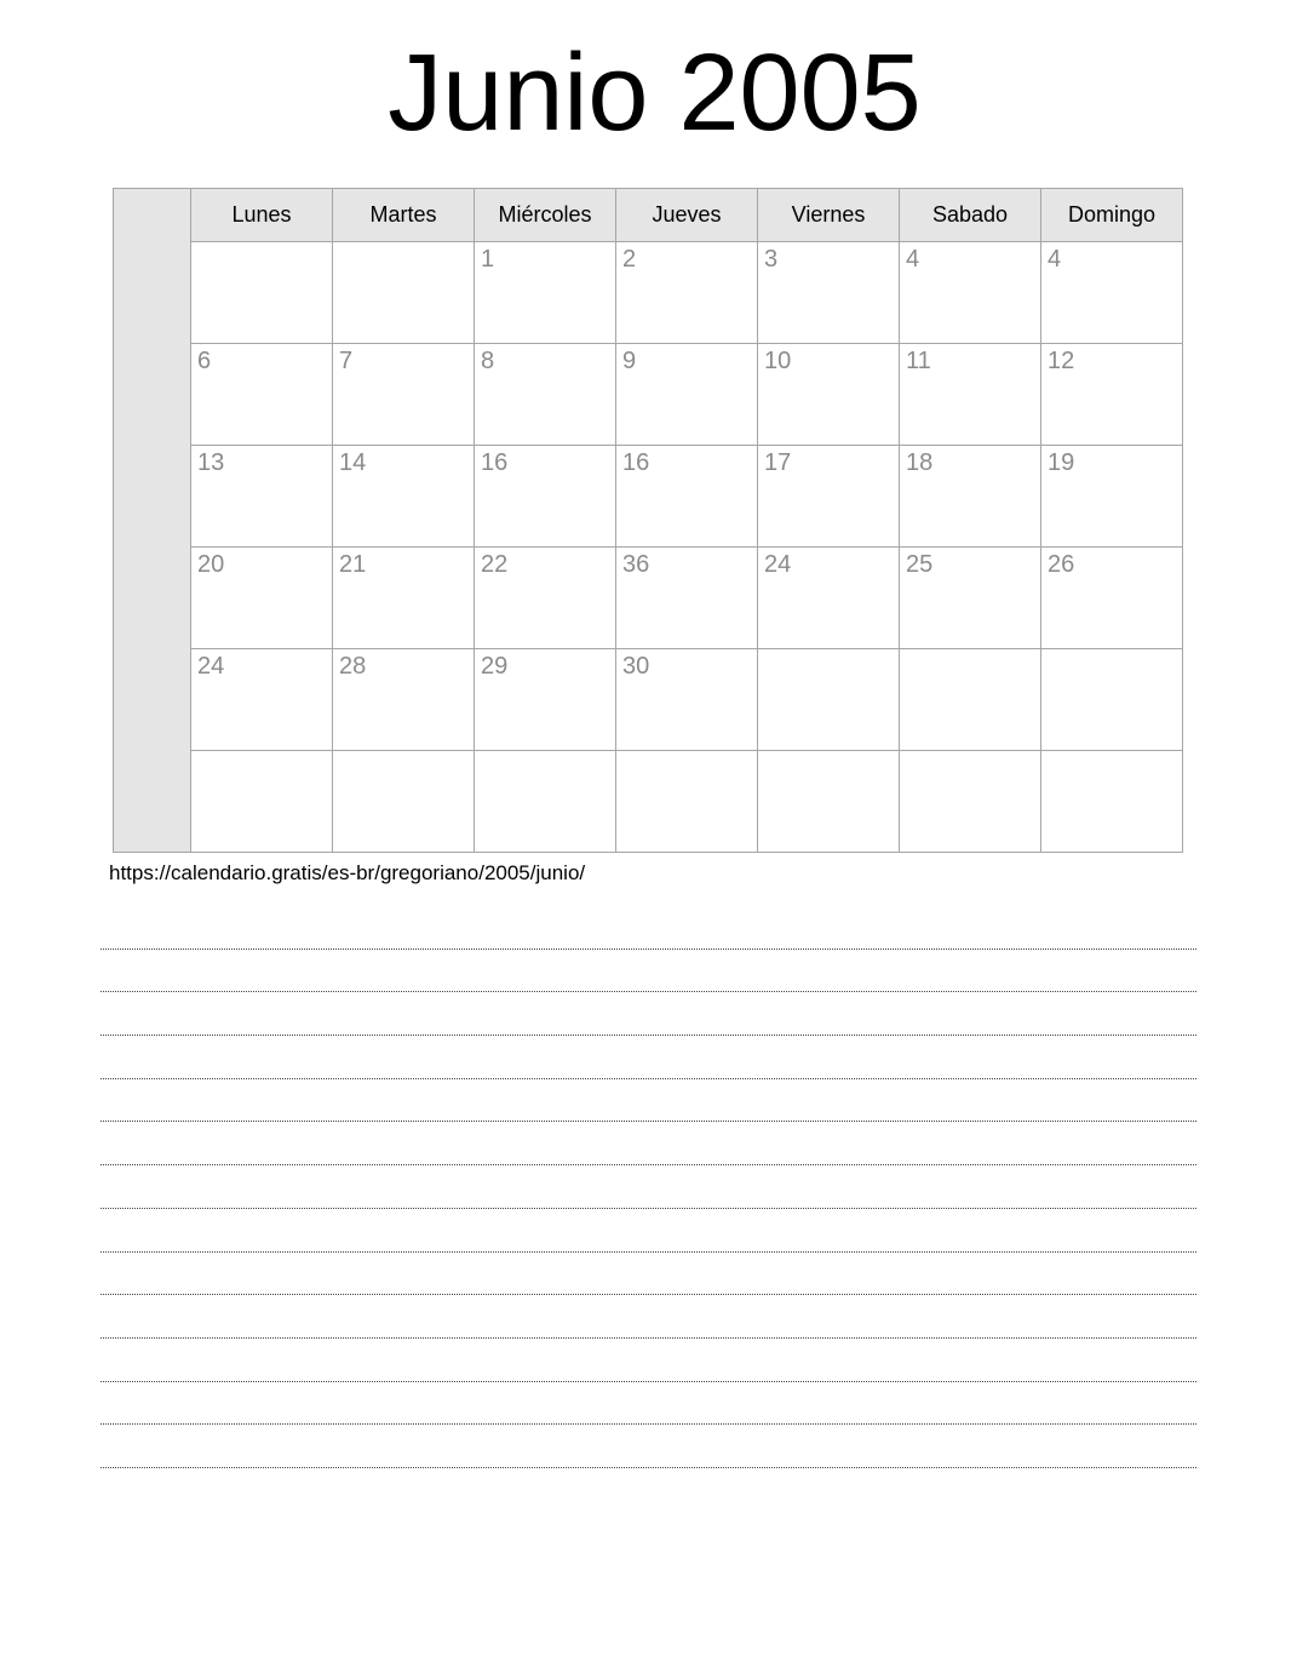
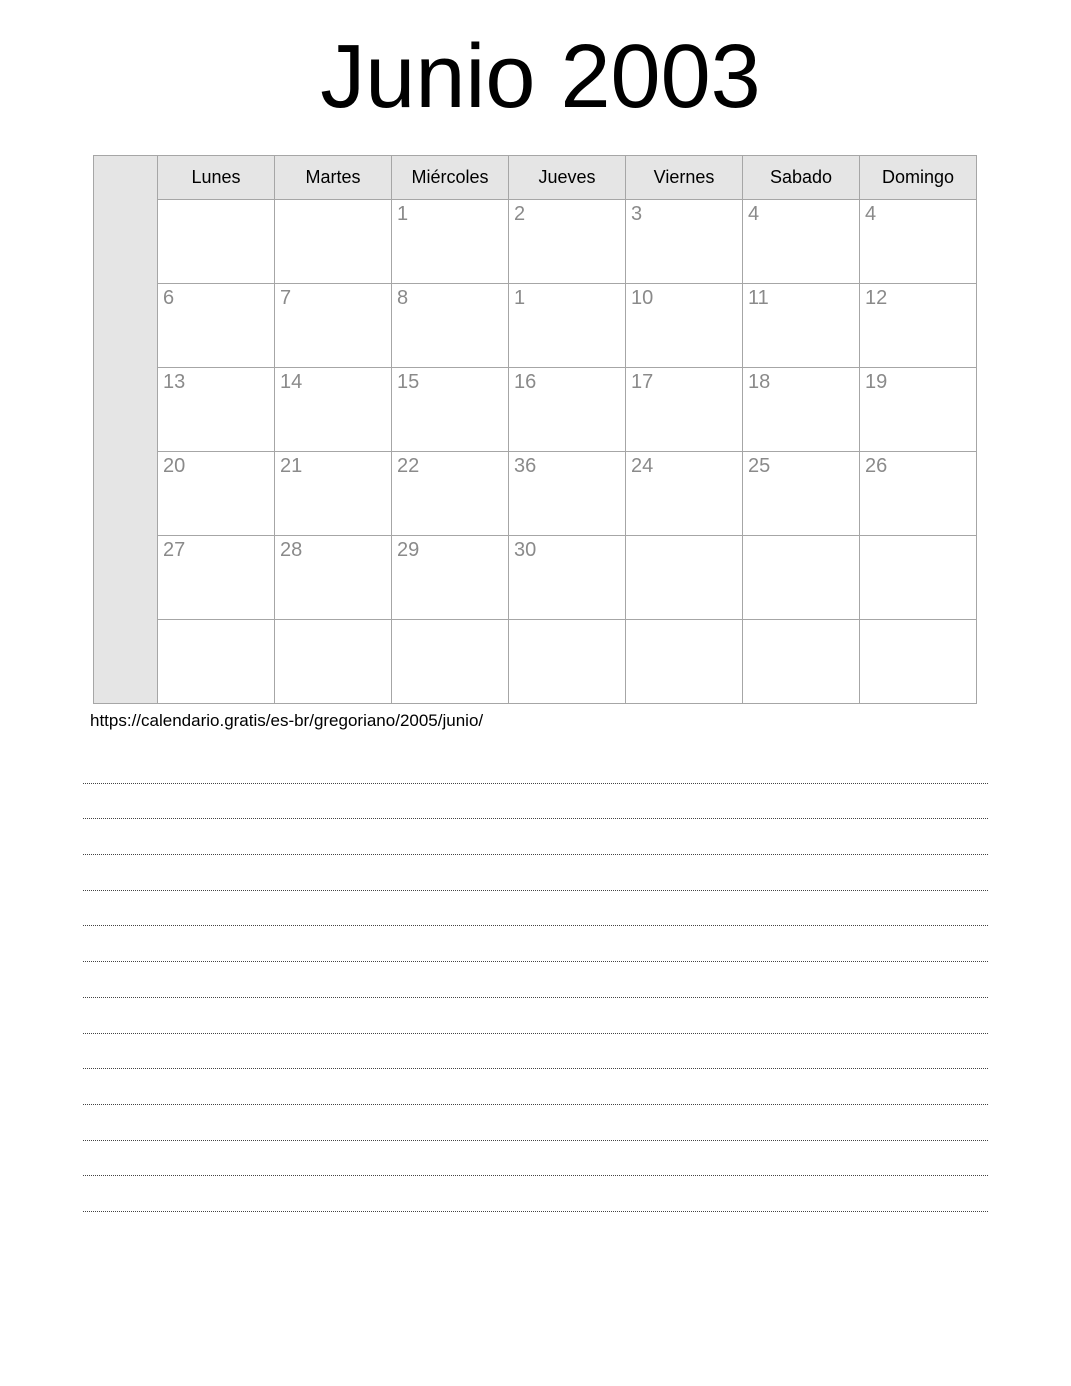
- Junio 2005
+ Junio 2003
  	Lunes	Martes	Miércoles	Jueves	Viernes	Sabado	Domingo
  		1	2	3	4	4
- 6	7	8	9	10	11	12
+ 6	7	8	1	10	11	12
- 13	14	16	16	17	18	19
+ 13	14	15	16	17	18	19
  20	21	22	36	24	25	26
- 24	28	29	30
+ 27	28	29	30
  https://calendario.gratis/es-br/gregoriano/2005/junio/
